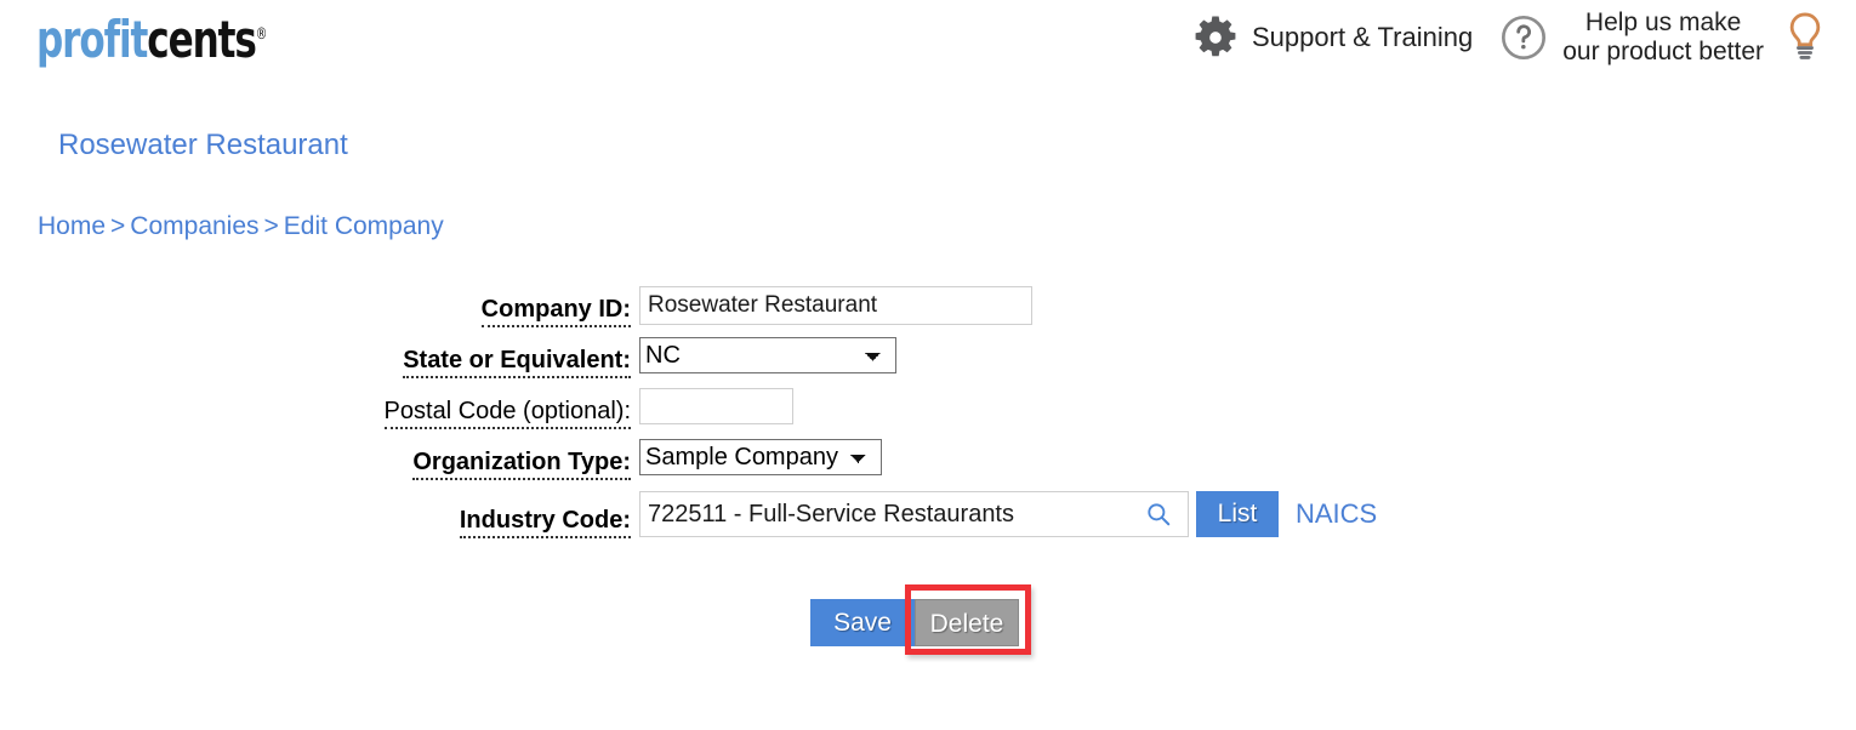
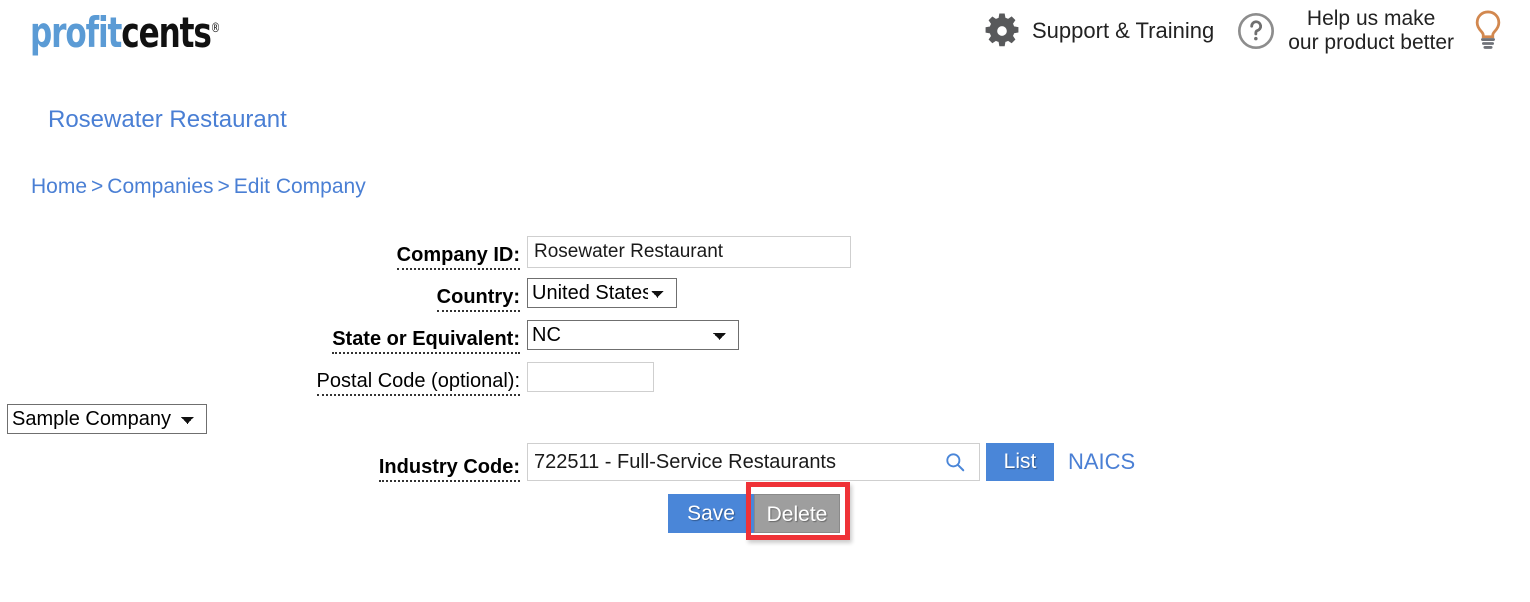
  profitcents®
  Support & Training
  Help us make
  our product better
  Rosewater Restaurant
  Home > Companies > Edit Company
  Company ID:
  Rosewater Restaurant
+ Country:
+ United States
  State or Equivalent:
  NC
  Postal Code (optional):
- Organization Type:
  Sample Company
  Industry Code:
  722511 - Full-Service Restaurants
  List
  NAICS
  Save
  Delete
